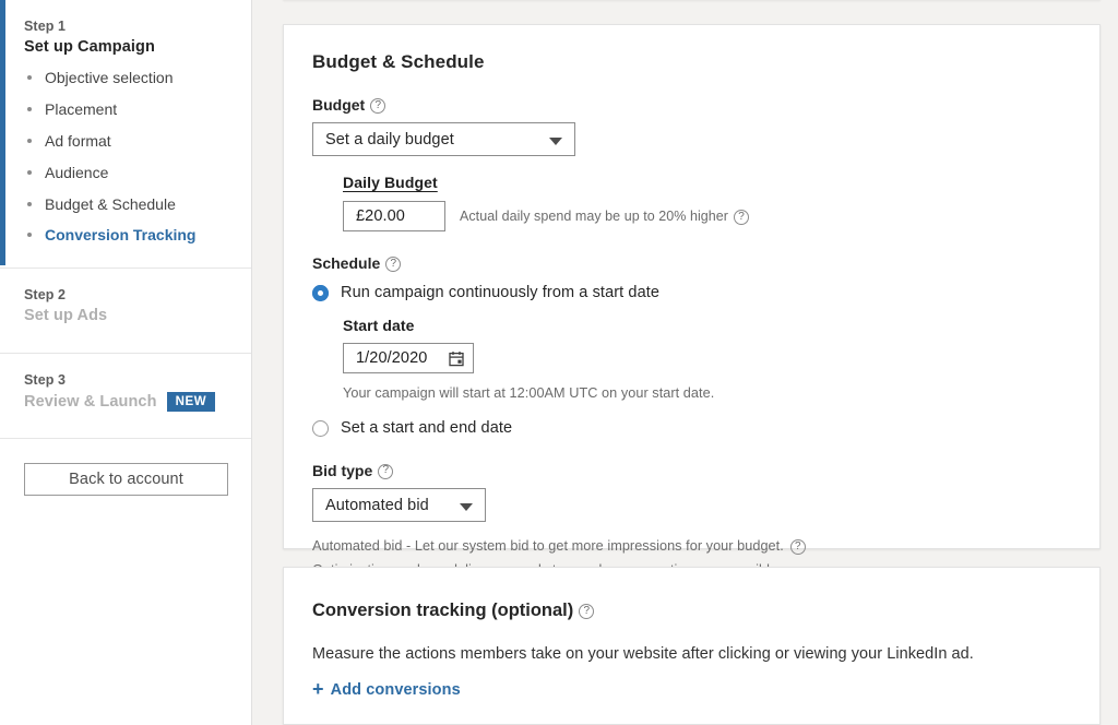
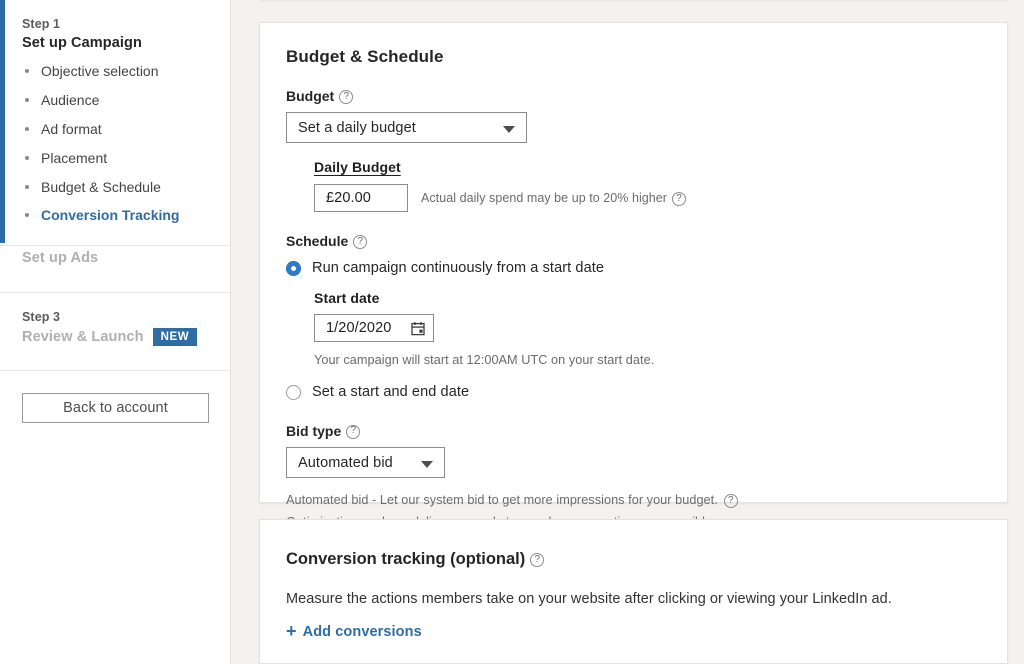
  Step 1
  Set up Campaign
  Objective selection
- Placement
+ Audience
  Ad format
- Audience
+ Placement
  Budget & Schedule
  Conversion Tracking
- Step 2
  Set up Ads
  Step 3
  Review & Launch
  NEW
  Back to account
  Budget & Schedule
  Budget
  ?
  Set a daily budget
  Daily Budget
  £20.00
  Actual daily spend may be up to 20% higher
  ?
  Schedule
  ?
  Run campaign continuously from a start date
  Start date
  1/20/2020
  Your campaign will start at 12:00AM UTC on your start date.
  Set a start and end date
  Bid type
  ?
  Automated bid
  Automated bid - Let our system bid to get more impressions for your budget.
  ?
  Conversion tracking (optional)
  ?
  Measure the actions members take on your website after clicking or viewing your LinkedIn ad.
  +
  Add conversions
